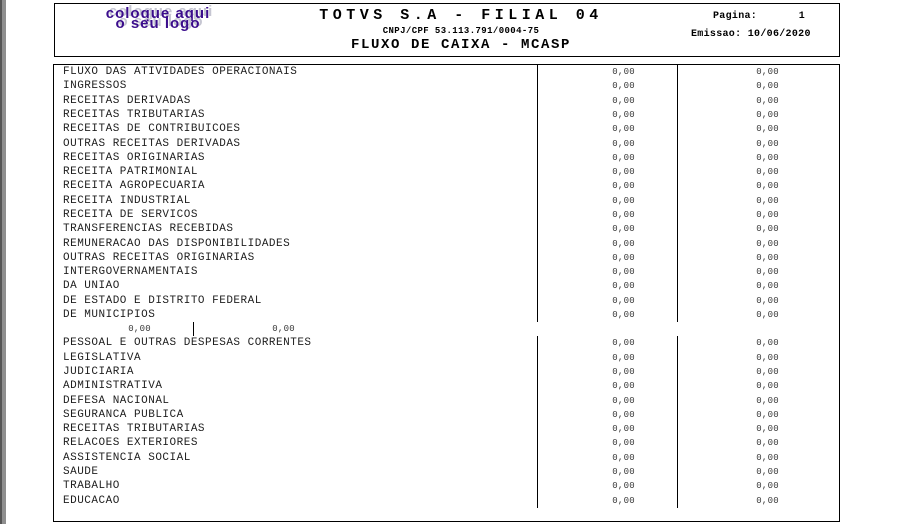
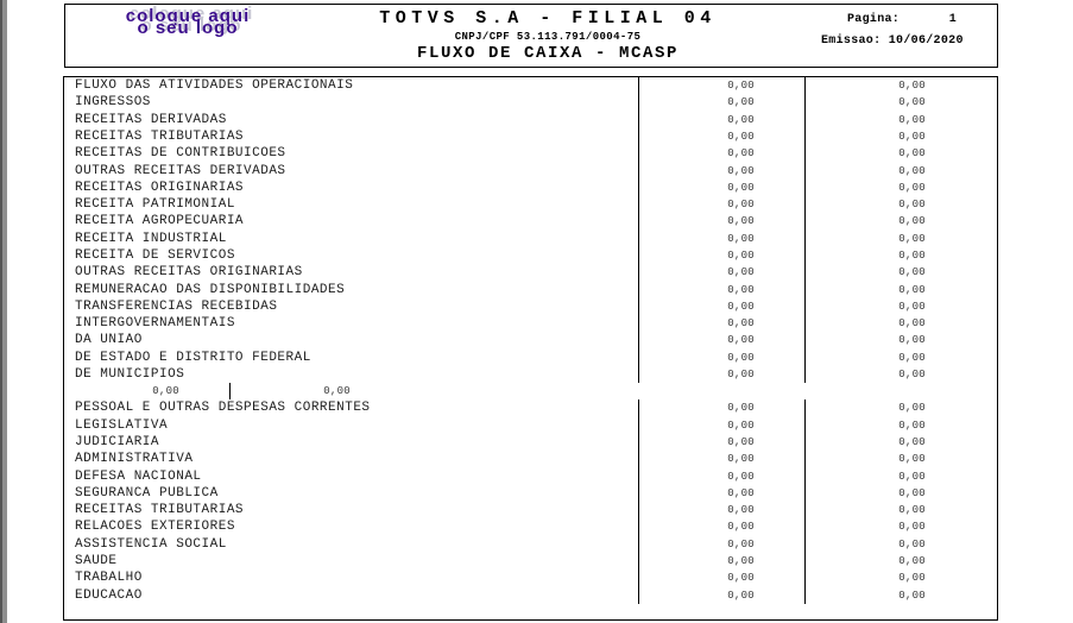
  coloque aqui
  o seu logo
  TOTVS S.A - FILIAL 04
  CNPJ/CPF 53.113.791/0004-75
  FLUXO DE CAIXA - MCASP
  Pagina:
  1
  Emissao: 10/06/2020
  FLUXO DAS ATIVIDADES OPERACIONAIS
  0,00
  0,00
  INGRESSOS
  0,00
  0,00
  RECEITAS DERIVADAS
  0,00
  0,00
  RECEITAS TRIBUTARIAS
  0,00
  0,00
  RECEITAS DE CONTRIBUICOES
  0,00
  0,00
  OUTRAS RECEITAS DERIVADAS
  0,00
  0,00
  RECEITAS ORIGINARIAS
  0,00
  0,00
  RECEITA PATRIMONIAL
  0,00
  0,00
  RECEITA AGROPECUARIA
  0,00
  0,00
  RECEITA INDUSTRIAL
  0,00
  0,00
  RECEITA DE SERVICOS
  0,00
  0,00
- TRANSFERENCIAS RECEBIDAS
+ OUTRAS RECEITAS ORIGINARIAS
  0,00
  0,00
  REMUNERACAO DAS DISPONIBILIDADES
  0,00
  0,00
- OUTRAS RECEITAS ORIGINARIAS
+ TRANSFERENCIAS RECEBIDAS
  0,00
  0,00
  INTERGOVERNAMENTAIS
  0,00
  0,00
  DA UNIAO
  0,00
  0,00
  DE ESTADO E DISTRITO FEDERAL
  0,00
  0,00
  DE MUNICIPIOS
  0,00
  0,00
  0,00
  0,00
  PESSOAL E OUTRAS DESPESAS CORRENTES
  0,00
  0,00
  LEGISLATIVA
  0,00
  0,00
  JUDICIARIA
  0,00
  0,00
  ADMINISTRATIVA
  0,00
  0,00
  DEFESA NACIONAL
  0,00
  0,00
  SEGURANCA PUBLICA
  0,00
  0,00
  RECEITAS TRIBUTARIAS
  0,00
  0,00
  RELACOES EXTERIORES
  0,00
  0,00
  ASSISTENCIA SOCIAL
  0,00
  0,00
  SAUDE
  0,00
  0,00
  TRABALHO
  0,00
  0,00
  EDUCACAO
  0,00
  0,00
